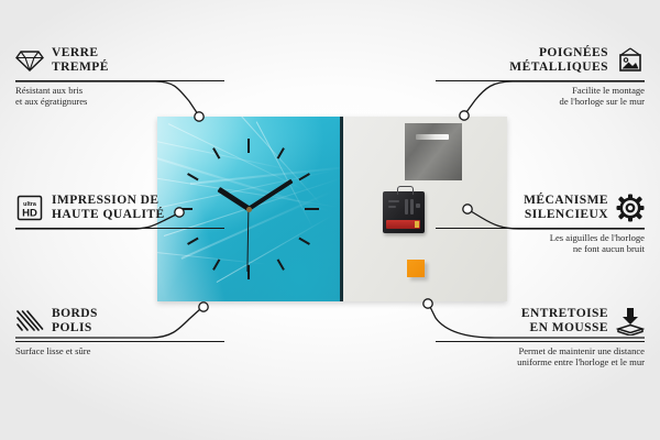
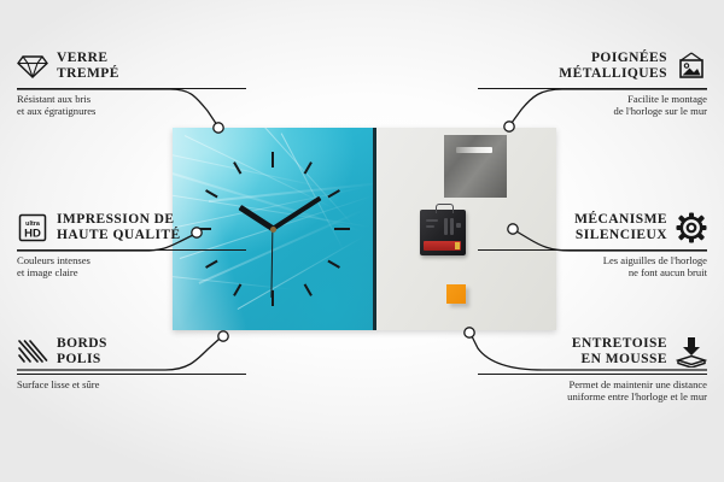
  VERRE
  TREMPÉ
  Résistant aux bris
  et aux égratignures
  HD
  IMPRESSION DE
  HAUTE QUALITÉ
+ Couleurs intenses
+ et image claire
  BORDS
  POLIS
  Surface lisse et sûre
  POIGNÉES
  MÉTALLIQUES
  Facilite le montage
  de l'horloge sur le mur
  MÉCANISME
  SILENCIEUX
  Les aiguilles de l'horloge
  ne font aucun bruit
  ENTRETOISE
  EN MOUSSE
  Permet de maintenir une distance
  uniforme entre l'horloge et le mur
